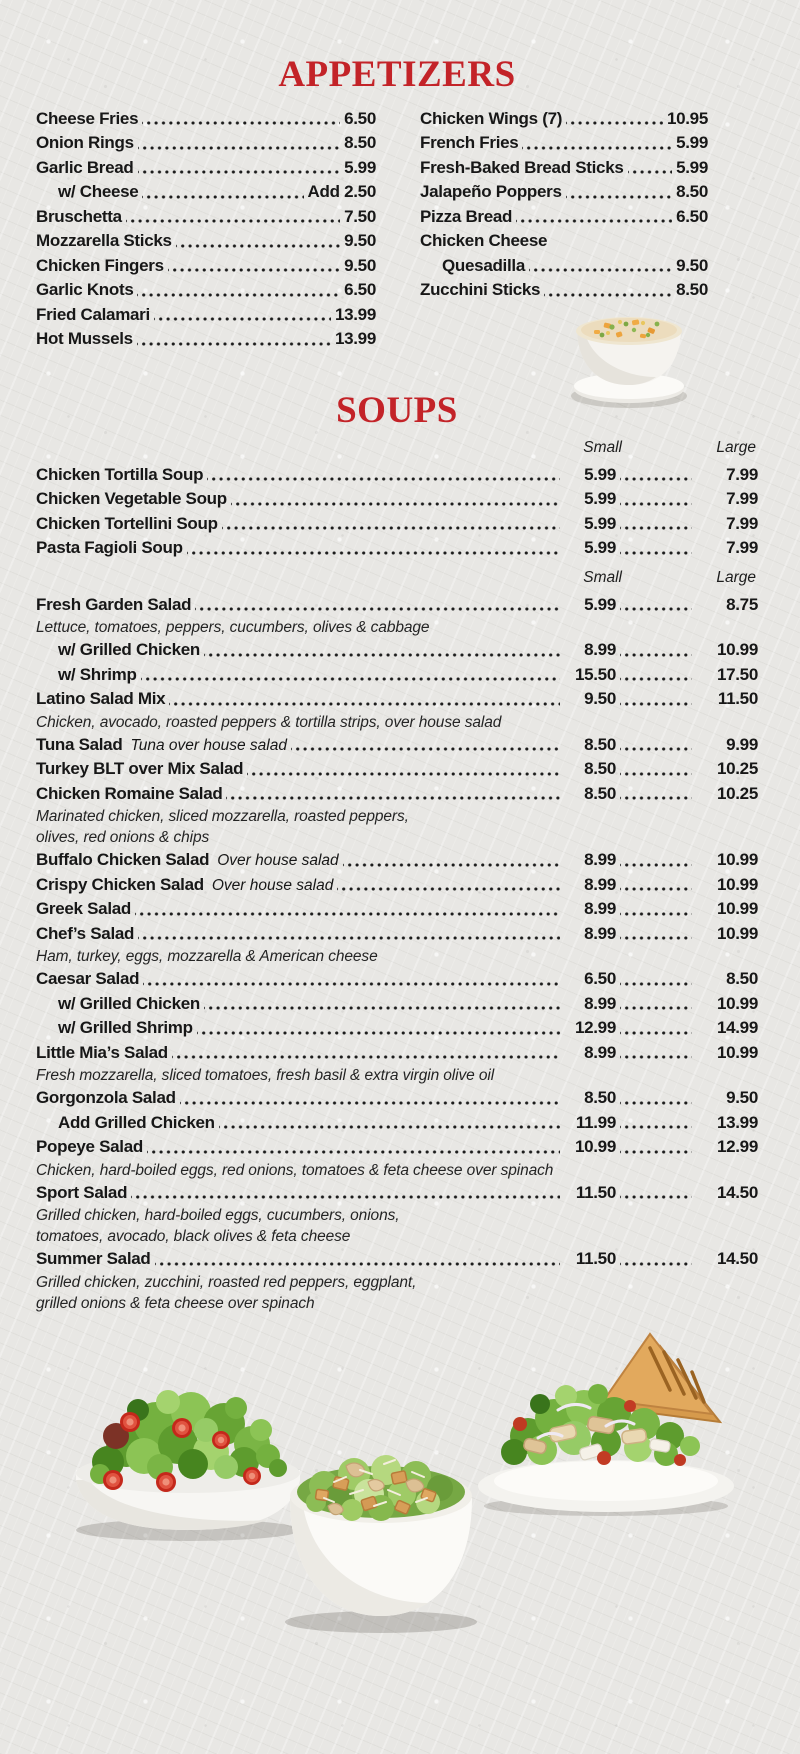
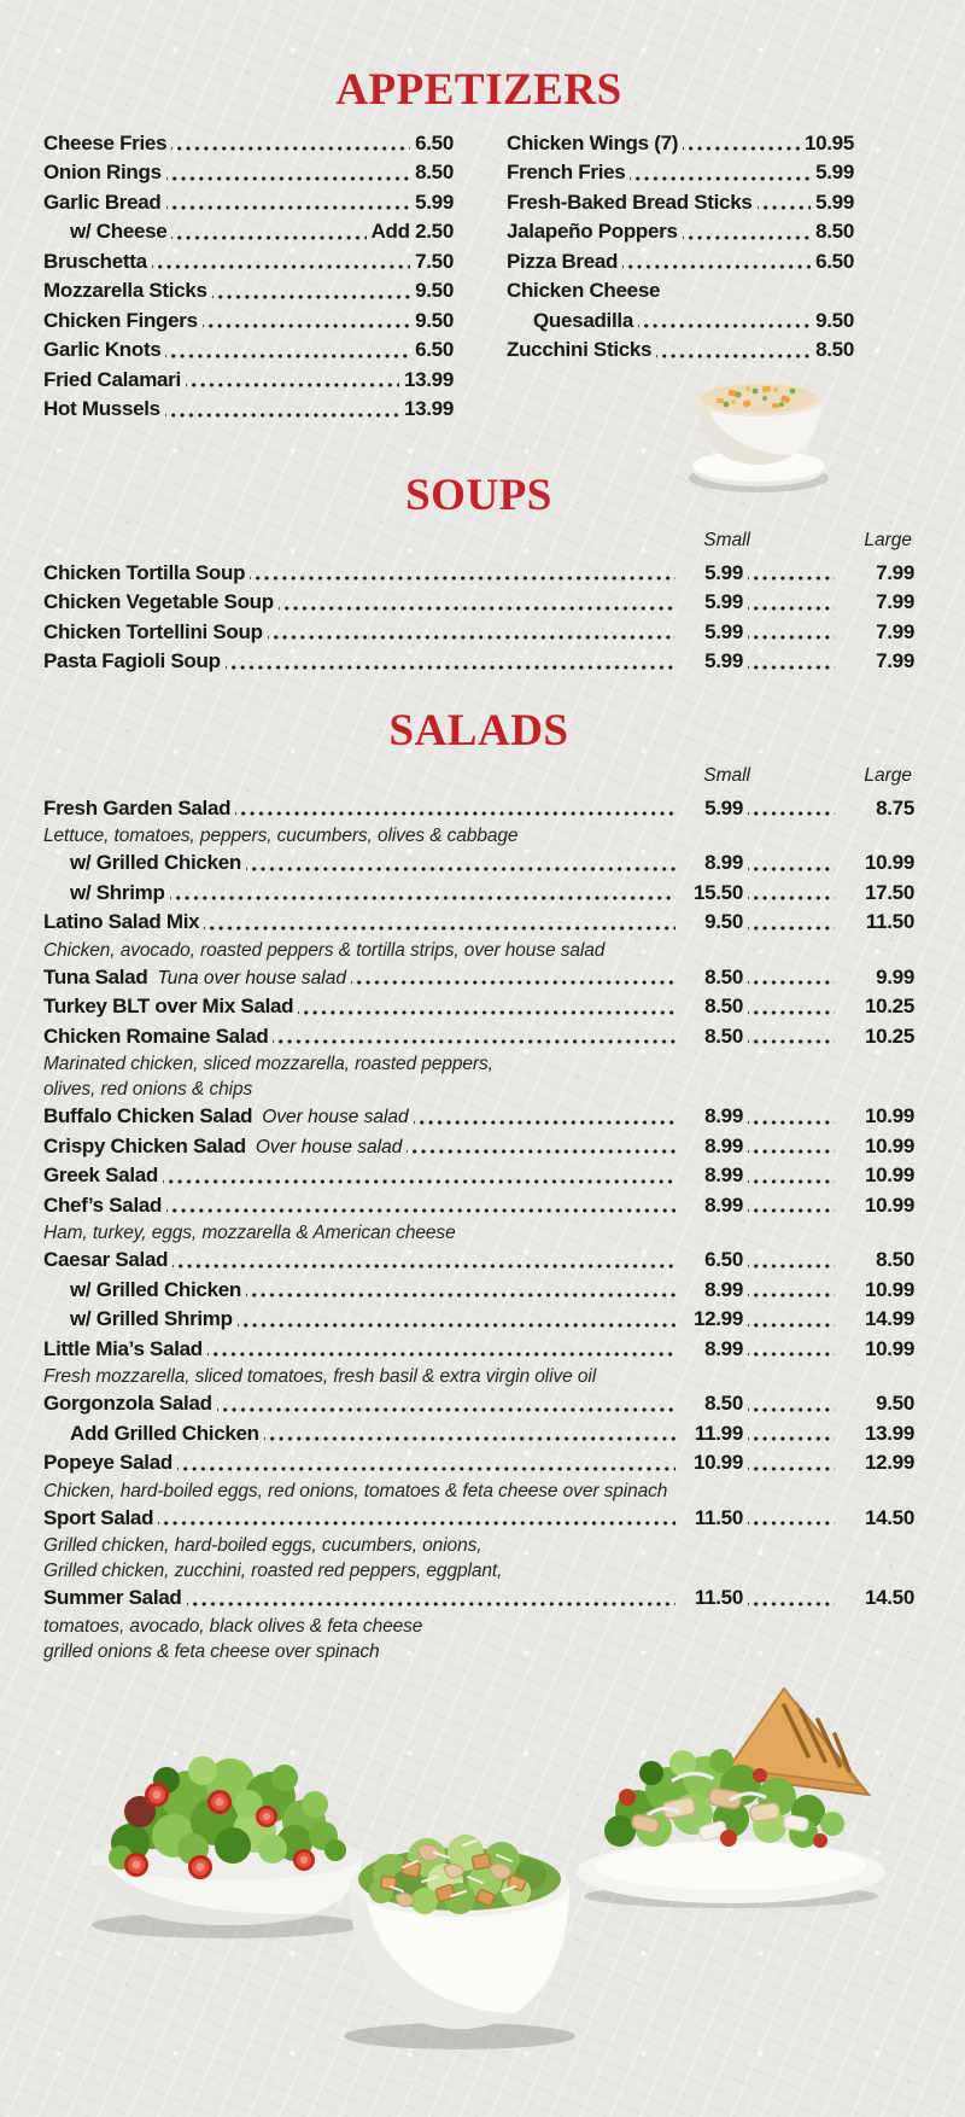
  APPETIZERS
  Cheese Fries
  6.50
  Onion Rings
  8.50
  Garlic Bread
  5.99
  w/ Cheese
  Add 2.50
  Bruschetta
  7.50
  Mozzarella Sticks
  9.50
  Chicken Fingers
  9.50
  Garlic Knots
  6.50
  Fried Calamari
  13.99
  Hot Mussels
  13.99
  Chicken Wings (7)
  10.95
  French Fries
  5.99
  Fresh-Baked Bread Sticks
  5.99
  Jalapeño Poppers
  8.50
  Pizza Bread
  6.50
  Chicken Cheese
  Quesadilla
  9.50
  Zucchini Sticks
  8.50
  SOUPS
  Small
  Large
  Chicken Tortilla Soup
  5.99
  7.99
  Chicken Vegetable Soup
  5.99
  7.99
  Chicken Tortellini Soup
  5.99
  7.99
  Pasta Fagioli Soup
  5.99
  7.99
+ SALADS
  Small
  Large
  Fresh Garden Salad
  5.99
  8.75
  Lettuce, tomatoes, peppers, cucumbers, olives & cabbage
  w/ Grilled Chicken
  8.99
  10.99
  w/ Shrimp
  15.50
  17.50
  Latino Salad Mix
  9.50
  11.50
  Chicken, avocado, roasted peppers & tortilla strips, over house salad
  Tuna Salad
  Tuna over house salad
  8.50
  9.99
  Turkey BLT over Mix Salad
  8.50
  10.25
  Chicken Romaine Salad
  8.50
  10.25
  Marinated chicken, sliced mozzarella, roasted peppers,
  olives, red onions & chips
  Buffalo Chicken Salad
  Over house salad
  8.99
  10.99
  Crispy Chicken Salad
  Over house salad
  8.99
  10.99
  Greek Salad
  8.99
  10.99
  Chef’s Salad
  8.99
  10.99
  Ham, turkey, eggs, mozzarella & American cheese
  Caesar Salad
  6.50
  8.50
  w/ Grilled Chicken
  8.99
  10.99
  w/ Grilled Shrimp
  12.99
  14.99
  Little Mia’s Salad
  8.99
  10.99
  Fresh mozzarella, sliced tomatoes, fresh basil & extra virgin olive oil
  Gorgonzola Salad
  8.50
  9.50
  Add Grilled Chicken
  11.99
  13.99
  Popeye Salad
  10.99
  12.99
  Chicken, hard-boiled eggs, red onions, tomatoes & feta cheese over spinach
  Sport Salad
  11.50
  14.50
  Grilled chicken, hard-boiled eggs, cucumbers, onions,
- tomatoes, avocado, black olives & feta cheese
+ Grilled chicken, zucchini, roasted red peppers, eggplant,
  Summer Salad
  11.50
  14.50
- Grilled chicken, zucchini, roasted red peppers, eggplant,
+ tomatoes, avocado, black olives & feta cheese
  grilled onions & feta cheese over spinach
